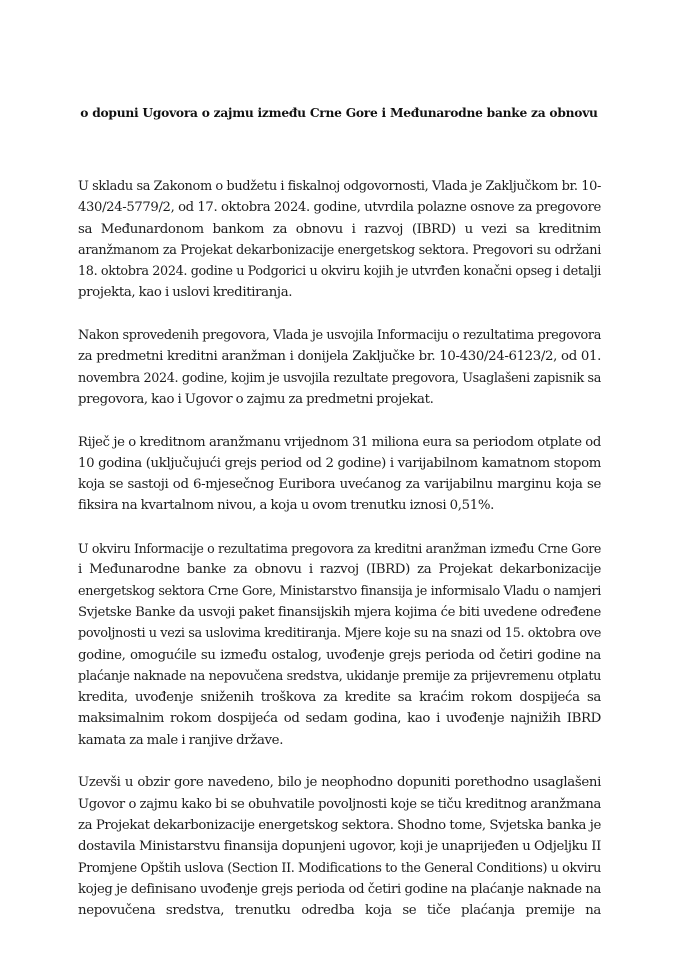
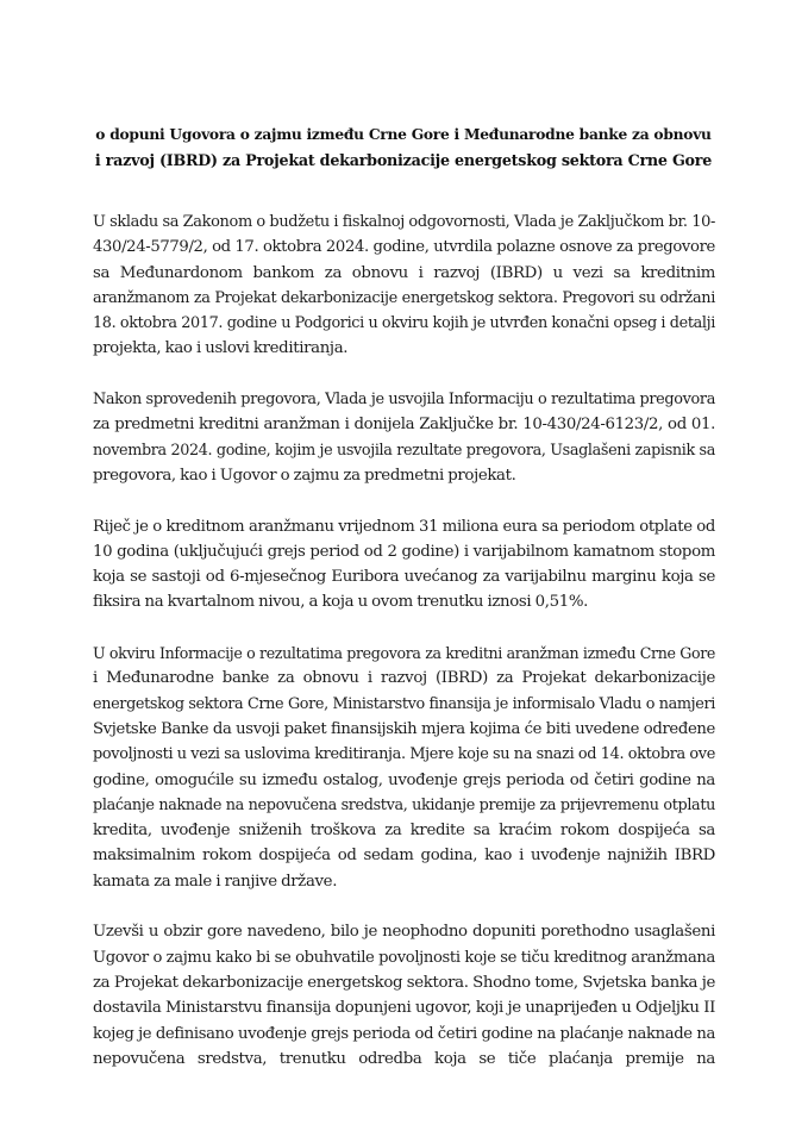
  o dopuni Ugovora o zajmu između Crne Gore i Međunarodne banke za obnovu
+ i razvoj (IBRD) za Projekat dekarbonizacije energetskog sektora Crne Gore
  U skladu sa Zakonom o budžetu i fiskalnoj odgovornosti, Vlada je Zaključkom br. 10-
  430/24-5779/2, od 17. oktobra 2024. godine, utvrdila polazne osnove za pregovore
  sa Međunardonom bankom za obnovu i razvoj (IBRD) u vezi sa kreditnim
  aranžmanom za Projekat dekarbonizacije energetskog sektora. Pregovori su održani
- 18. oktobra 2024. godine u Podgorici u okviru kojih je utvrđen konačni opseg i detalji
+ 18. oktobra 2017. godine u Podgorici u okviru kojih je utvrđen konačni opseg i detalji
  projekta, kao i uslovi kreditiranja.
  Nakon sprovedenih pregovora, Vlada je usvojila Informaciju o rezultatima pregovora
  za predmetni kreditni aranžman i donijela Zaključke br. 10-430/24-6123/2, od 01.
  novembra 2024. godine, kojim je usvojila rezultate pregovora, Usaglašeni zapisnik sa
  pregovora, kao i Ugovor o zajmu za predmetni projekat.
  Riječ je o kreditnom aranžmanu vrijednom 31 miliona eura sa periodom otplate od
  10 godina (uključujući grejs period od 2 godine) i varijabilnom kamatnom stopom
  koja se sastoji od 6-mjesečnog Euribora uvećanog za varijabilnu marginu koja se
  fiksira na kvartalnom nivou, a koja u ovom trenutku iznosi 0,51%.
  U okviru Informacije o rezultatima pregovora za kreditni aranžman između Crne Gore
  i Međunarodne banke za obnovu i razvoj (IBRD) za Projekat dekarbonizacije
  energetskog sektora Crne Gore, Ministarstvo finansija je informisalo Vladu o namjeri
  Svjetske Banke da usvoji paket finansijskih mjera kojima će biti uvedene određene
- povoljnosti u vezi sa uslovima kreditiranja. Mjere koje su na snazi od 15. oktobra ove
+ povoljnosti u vezi sa uslovima kreditiranja. Mjere koje su na snazi od 14. oktobra ove
  godine, omogućile su između ostalog, uvođenje grejs perioda od četiri godine na
  plaćanje naknade na nepovučena sredstva, ukidanje premije za prijevremenu otplatu
  kredita, uvođenje sniženih troškova za kredite sa kraćim rokom dospijeća sa
  maksimalnim rokom dospijeća od sedam godina, kao i uvođenje najnižih IBRD
  kamata za male i ranjive države.
  Uzevši u obzir gore navedeno, bilo je neophodno dopuniti porethodno usaglašeni
  Ugovor o zajmu kako bi se obuhvatile povoljnosti koje se tiču kreditnog aranžmana
  za Projekat dekarbonizacije energetskog sektora. Shodno tome, Svjetska banka je
  dostavila Ministarstvu finansija dopunjeni ugovor, koji je unaprijeđen u Odjeljku II
- Promjene Opštih uslova (Section II. Modifications to the General Conditions) u okviru
  kojeg je definisano uvođenje grejs perioda od četiri godine na plaćanje naknade na
  nepovučena sredstva, trenutku odredba koja se tiče plaćanja premije na
